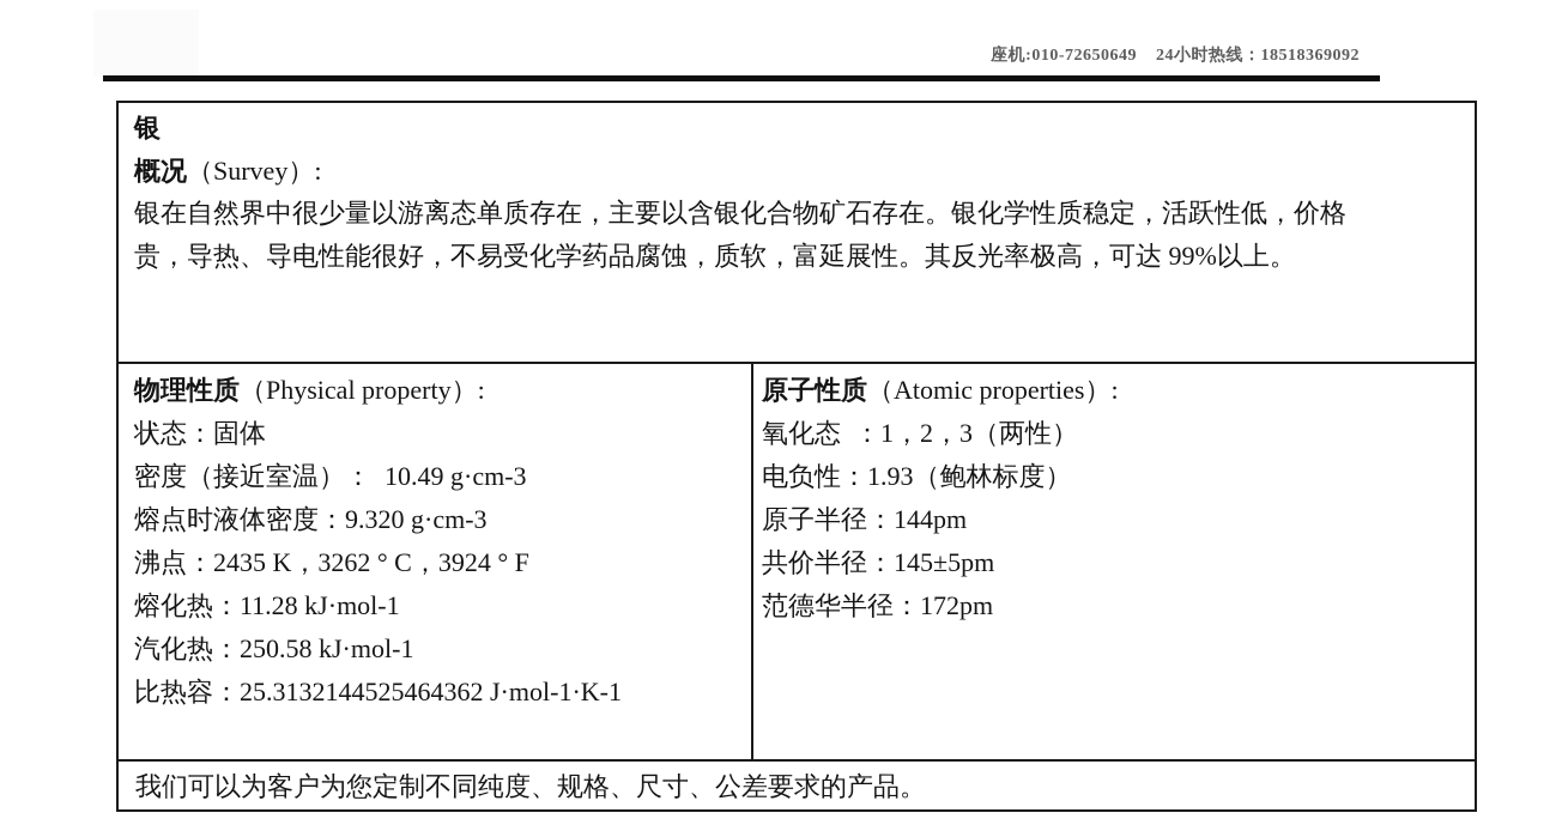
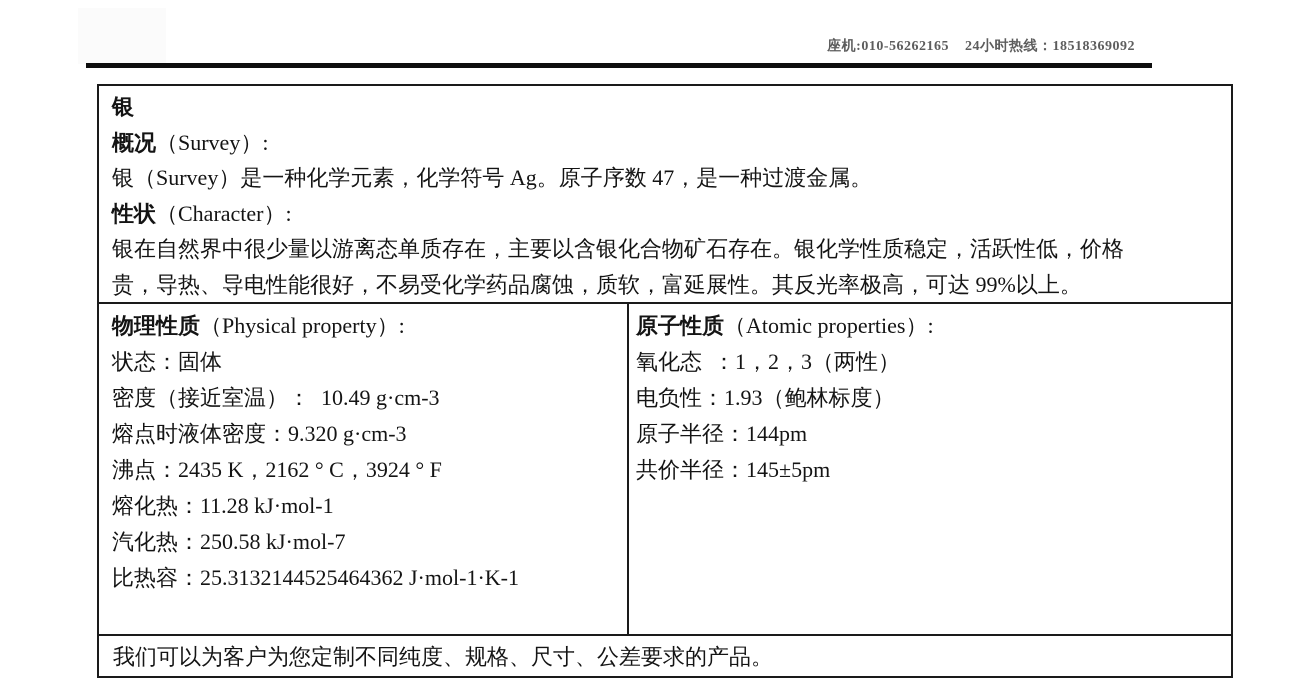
- 座机:010-72650649 24小时热线：18518369092
+ 座机:010-56262165 24小时热线：18518369092
  银
  概况（Survey）:
+ 银（Survey）是一种化学元素，化学符号 Ag。原子序数 47，是一种过渡金属。
+ 性状（Character）:
  银在自然界中很少量以游离态单质存在，主要以含银化合物矿石存在。银化学性质稳定，活跃性低，价格
  贵，导热、导电性能很好，不易受化学药品腐蚀，质软，富延展性。其反光率极高，可达 99%以上。
  物理性质（Physical property）:
  状态：固体
  密度（接近室温）： 10.49 g·cm-3
  熔点时液体密度：9.320 g·cm-3
- 沸点：2435 K，3262 ° C，3924 ° F
+ 沸点：2435 K，2162 ° C，3924 ° F
  熔化热：11.28 kJ·mol-1
- 汽化热：250.58 kJ·mol-1
+ 汽化热：250.58 kJ·mol-7
  比热容：25.3132144525464362 J·mol-1·K-1
  原子性质（Atomic properties）:
  氧化态 ：1，2，3（两性）
  电负性：1.93（鲍林标度）
  原子半径：144pm
  共价半径：145±5pm
- 范德华半径：172pm
  我们可以为客户为您定制不同纯度、规格、尺寸、公差要求的产品。
